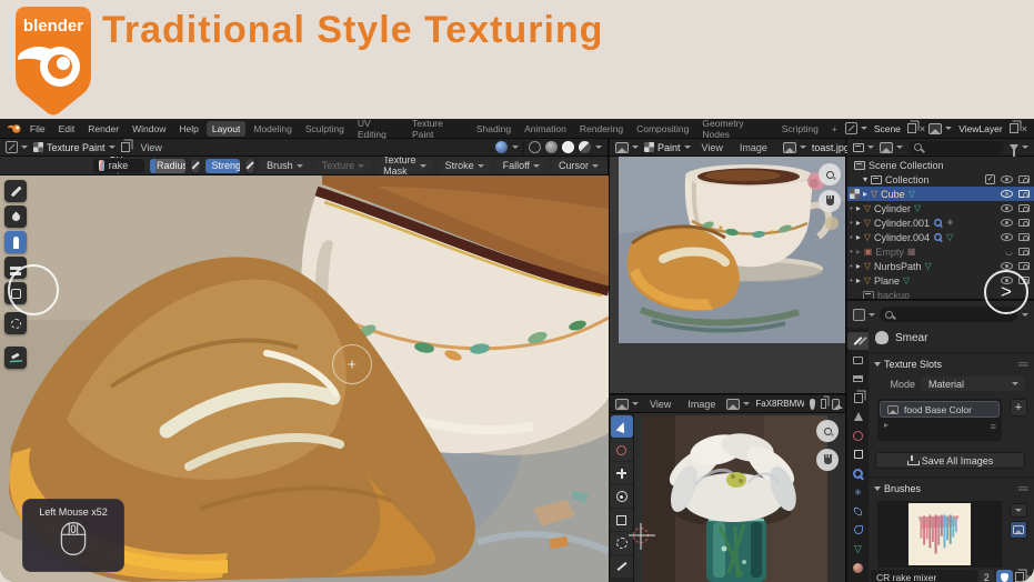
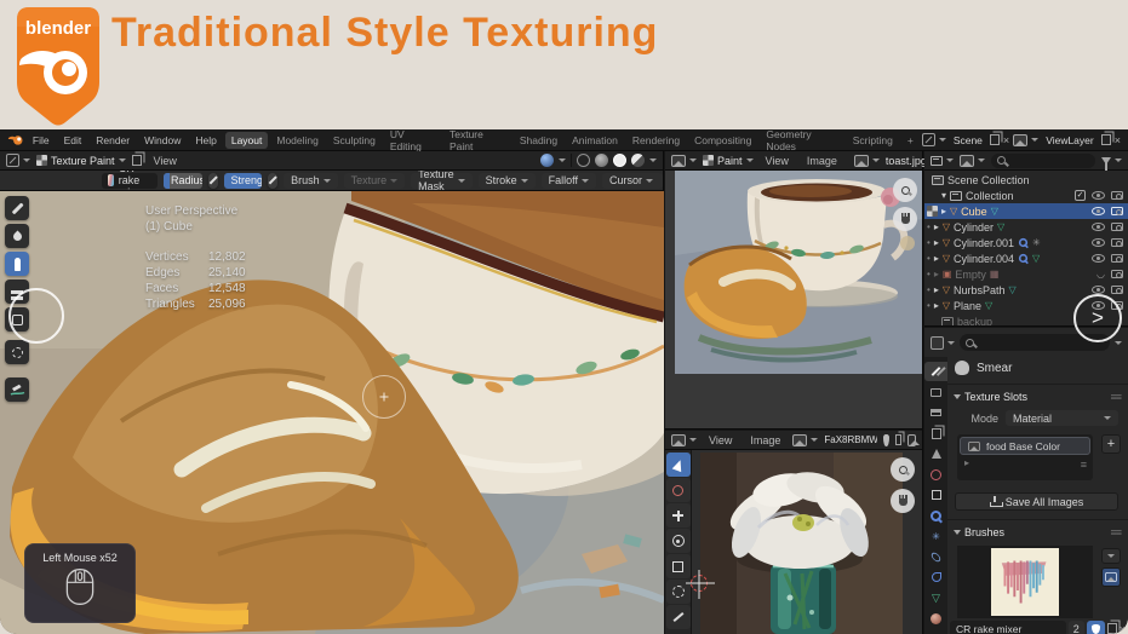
  blender
  Traditional Style Texturing
  File
  Edit
  Render
  Window
  Help
  Layout
  Modeling
  Sculpting
  UV Editing
  Texture Paint
  Shading
  Animation
  Rendering
  Compositing
  Geometry Nodes
  Scripting
  +
  Scene
  ×
  ViewLayer
  ×
  Texture Paint
  View
  Radiu
  Streng
  Brush
  Texture
  Texture Mask
  Stroke
  Falloff
  Cursor
+ User Perspective
+ (1) Cube
+ Vertices 12,802
+ Edges 25,140
+ Faces 12,548
+ Triangles 25,096
  Left Mouse x52
  Paint
  View
  Image
  toast.jp
  View
  Image
  Scene Collection
  ▾
  Collection
  ▸
  ▽
  Cube
  ▽
  •
  ▸
  ▽
  Cylinder
  ▽
  •
  ▸
  ▽
  Cylinder.001
  ✳
  •
  ▸
  ▽
  Cylinder.004
  ▽
  •
  ▸
  ▣
  Empty
  ▦
  ◡
  •
  ▸
  ▽
  NurbsPath
  ▽
  •
  ▸
  ▽
  Plane
  ▽
  backup
  ✳
  ▽
  Smear
  Texture Slots
  ≡≡
  Mode
  Material
  food Base Color
  ▸
  ≡
  +
  Save All Images
  Brushes
  ≡≡
  CR rake mixer
  2
  ×
  >
